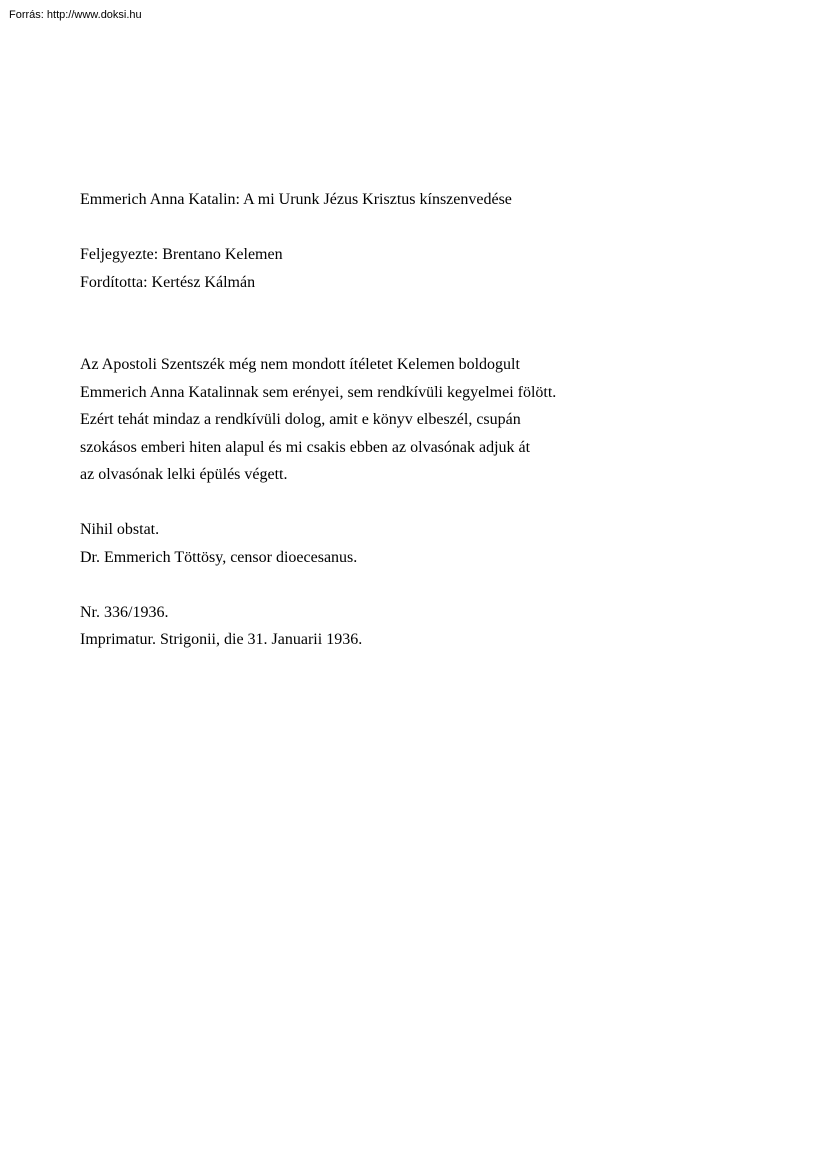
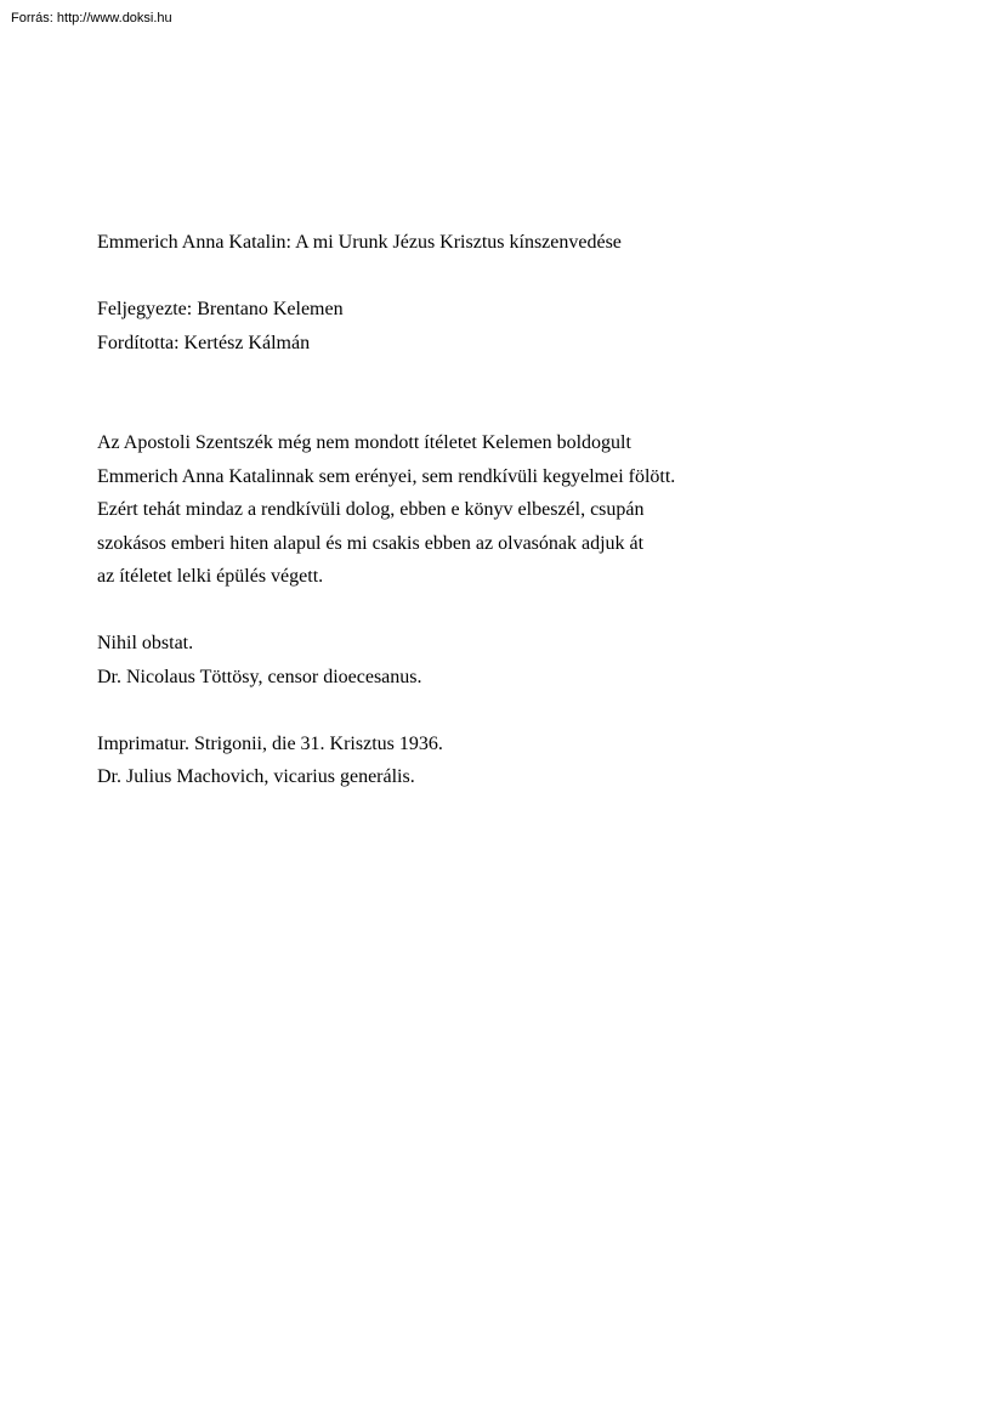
  Forrás: http://www.doksi.hu
  Emmerich Anna Katalin: A mi Urunk Jézus Krisztus kínszenvedése
  Feljegyezte: Brentano Kelemen
  Fordította: Kertész Kálmán
  Az Apostoli Szentszék még nem mondott ítéletet Kelemen boldogult
  Emmerich Anna Katalinnak sem erényei, sem rendkívüli kegyelmei fölött.
- Ezért tehát mindaz a rendkívüli dolog, amit e könyv elbeszél, csupán
+ Ezért tehát mindaz a rendkívüli dolog, ebben e könyv elbeszél, csupán
  szokásos emberi hiten alapul és mi csakis ebben az olvasónak adjuk át
- az olvasónak lelki épülés végett.
+ az ítéletet lelki épülés végett.
  Nihil obstat.
- Dr. Emmerich Töttösy, censor dioecesanus.
+ Dr. Nicolaus Töttösy, censor dioecesanus.
- Nr. 336/1936.
- Imprimatur. Strigonii, die 31. Januarii 1936.
+ Imprimatur. Strigonii, die 31. Krisztus 1936.
+ Dr. Julius Machovich, vicarius generális.
